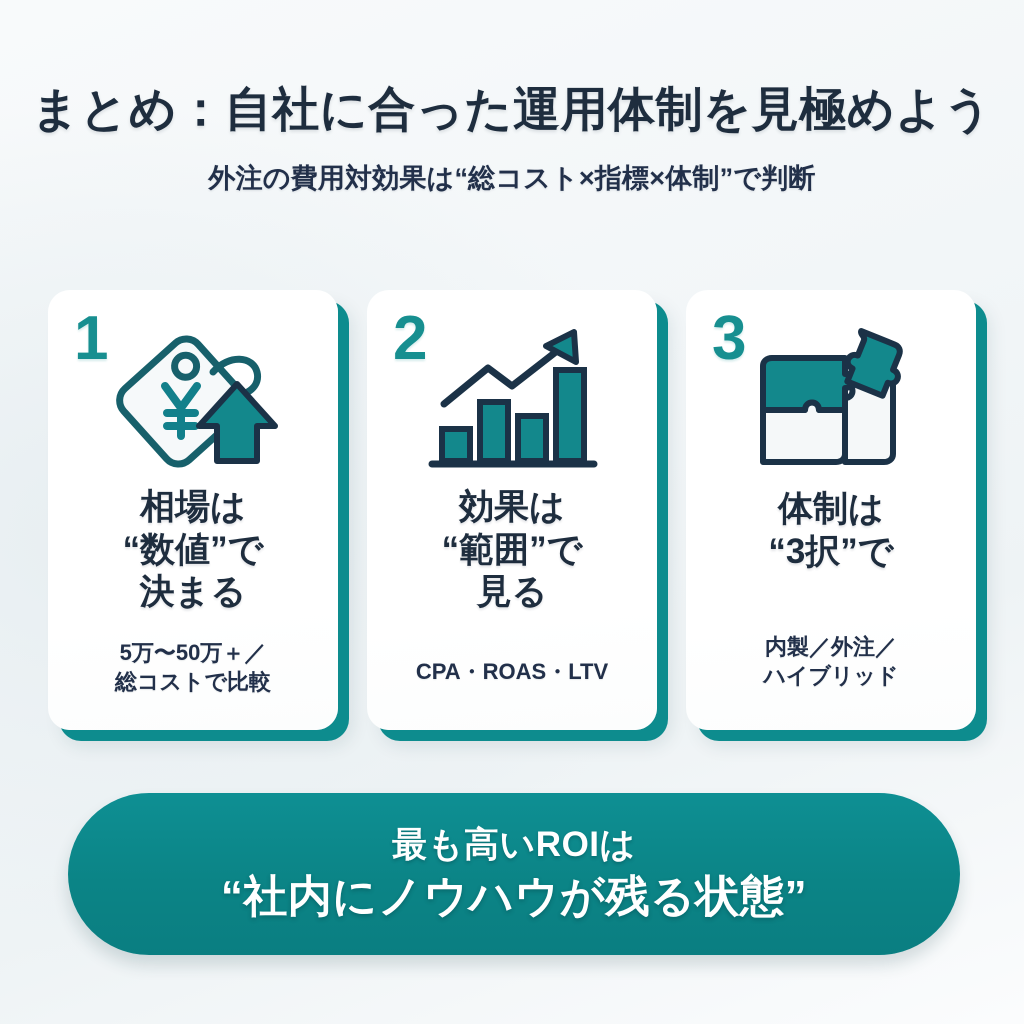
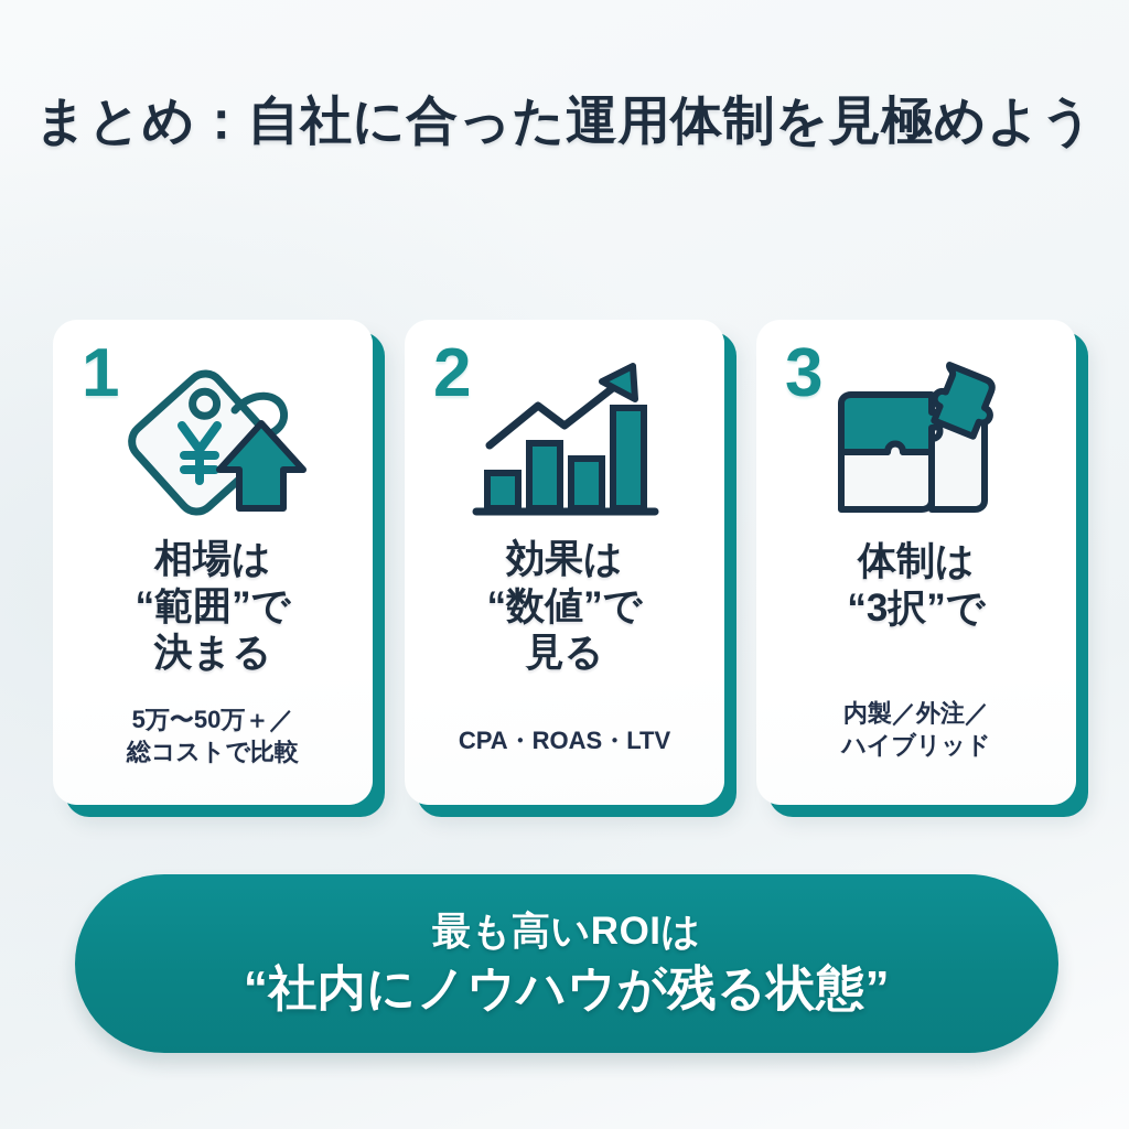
  まとめ：自社に合った運用体制を見極めよう
- 外注の費用対効果は“総コスト×指標×体制”で判断
  1
  相場は
- “数値”で
+ “範囲”で
  決まる
  5万〜50万＋／
  総コストで比較
  2
  効果は
- “範囲”で
+ “数値”で
  見る
  CPA・ROAS・LTV
  3
  体制は
  “3択”で
  内製／外注／
  ハイブリッド
  最も高いROIは
  “社内にノウハウが残る状態”
